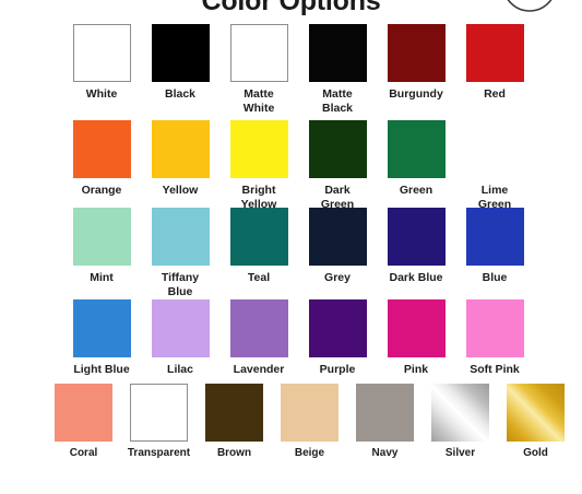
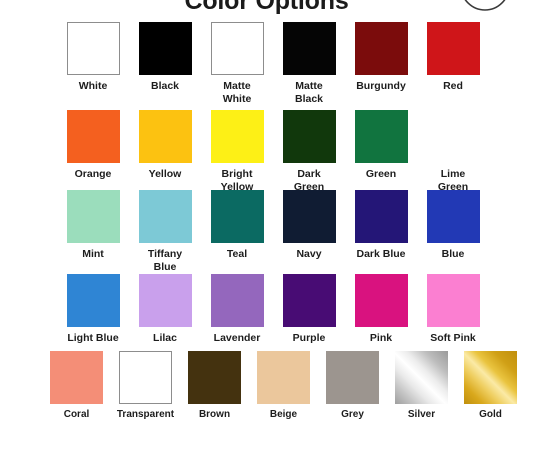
  Color Options
  White
  Black
  Matte
  White
  Matte
  Black
  Burgundy
  Red
  Orange
  Yellow
  Bright
  Yellow
  Dark
  Green
  Green
  Lime
  Green
  Mint
  Tiffany
  Blue
  Teal
- Grey
+ Navy
  Dark Blue
  Blue
  Light Blue
  Lilac
  Lavender
  Purple
  Pink
  Soft Pink
  Coral
  Transparent
  Brown
  Beige
- Navy
+ Grey
  Silver
  Gold
